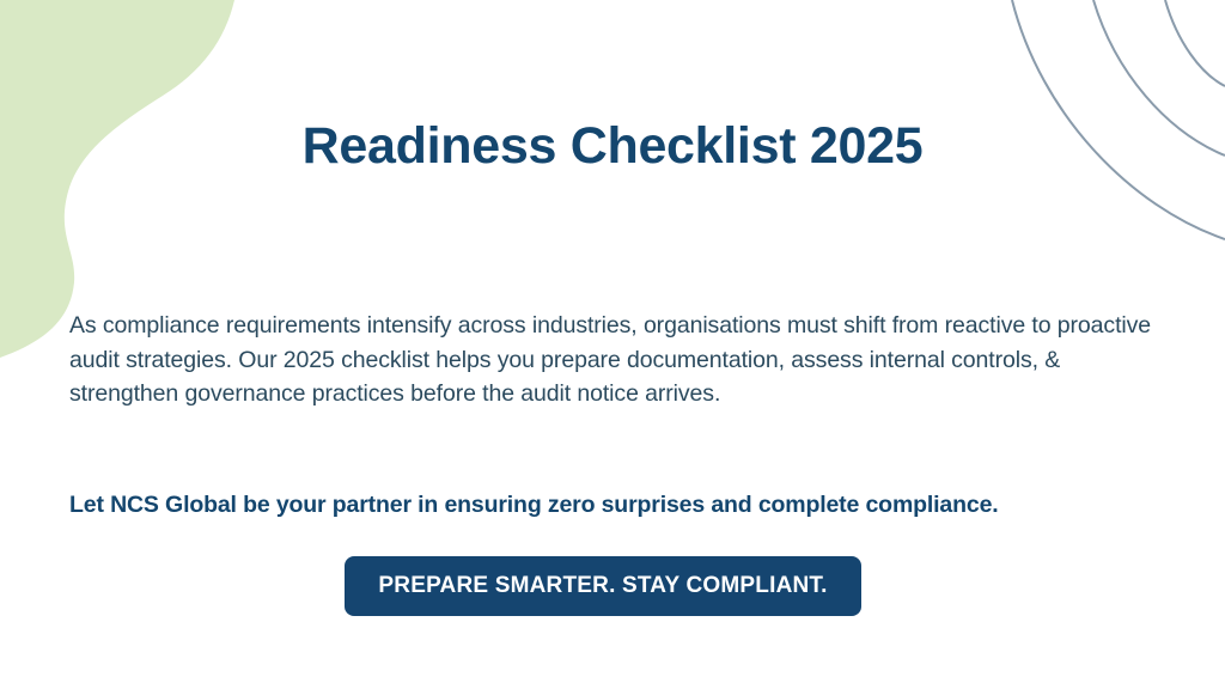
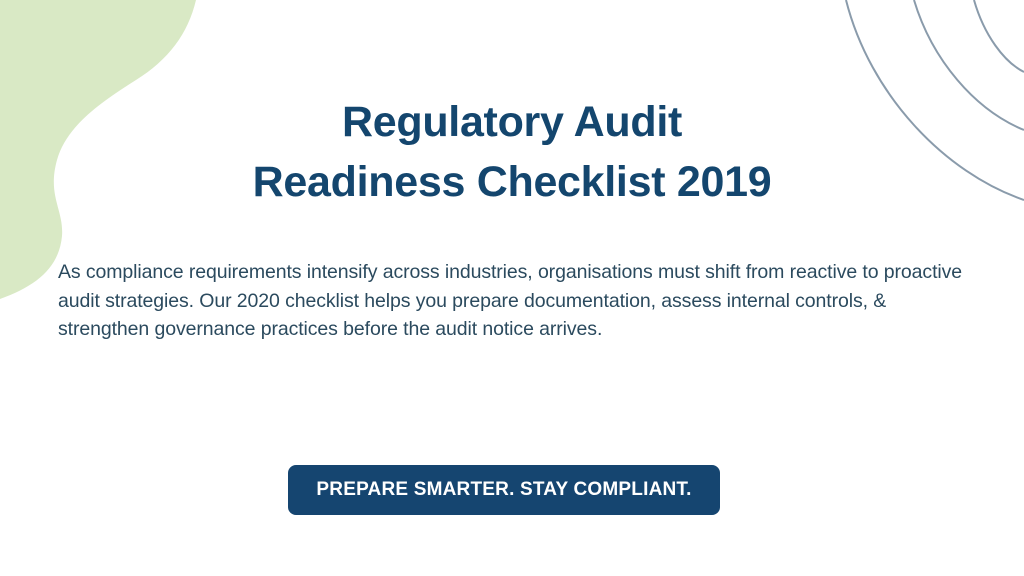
+ Regulatory Audit
- Readiness Checklist 2025
+ Readiness Checklist 2019
- As compliance requirements intensify across industries, organisations must shift from reactive to proactive audit strategies. Our 2025 checklist helps you prepare documentation, assess internal controls, & strengthen governance practices before the audit notice arrives.
+ As compliance requirements intensify across industries, organisations must shift from reactive to proactive audit strategies. Our 2020 checklist helps you prepare documentation, assess internal controls, & strengthen governance practices before the audit notice arrives.
- Let NCS Global be your partner in ensuring zero surprises and complete compliance.
  PREPARE SMARTER. STAY COMPLIANT.
